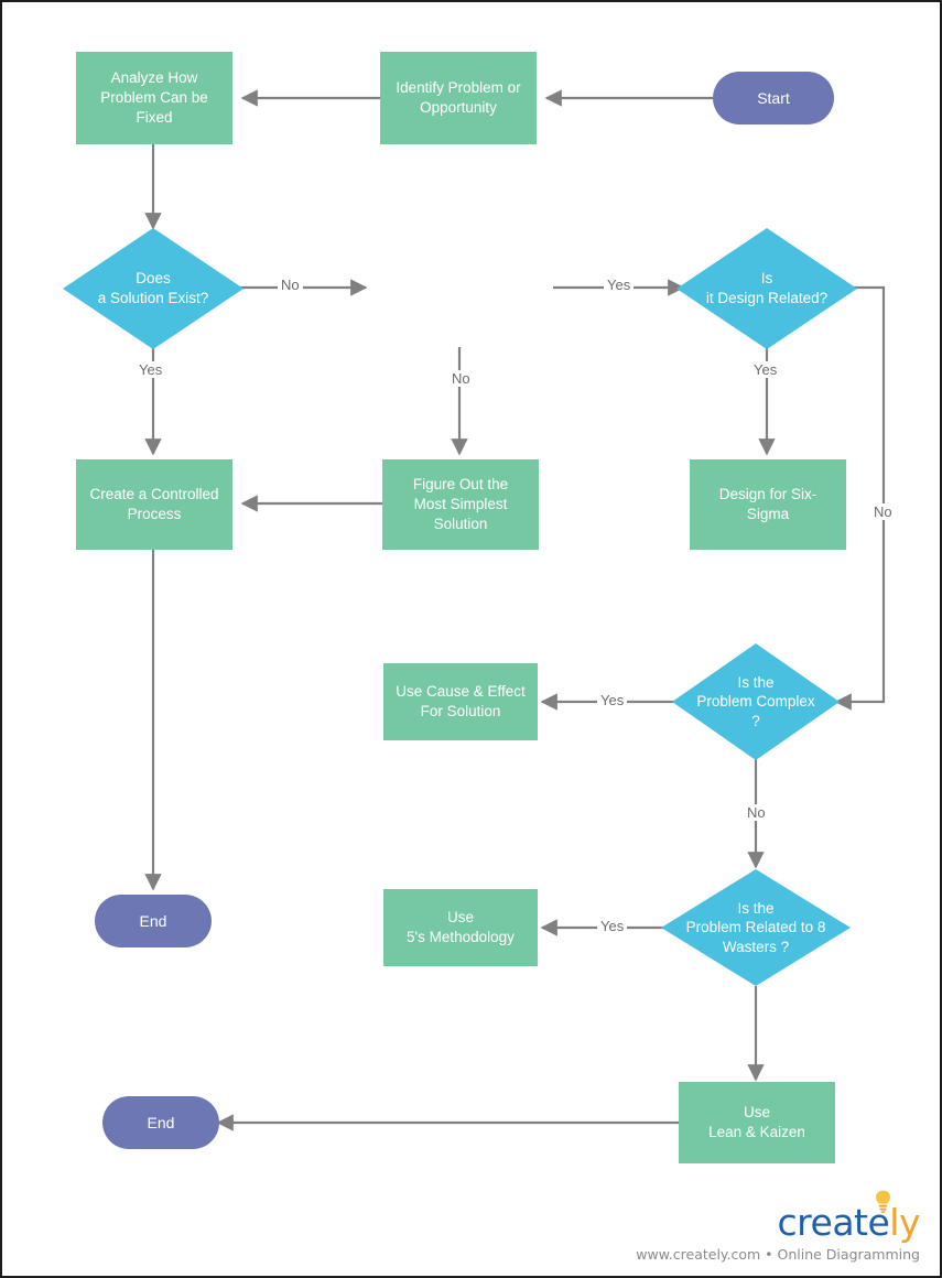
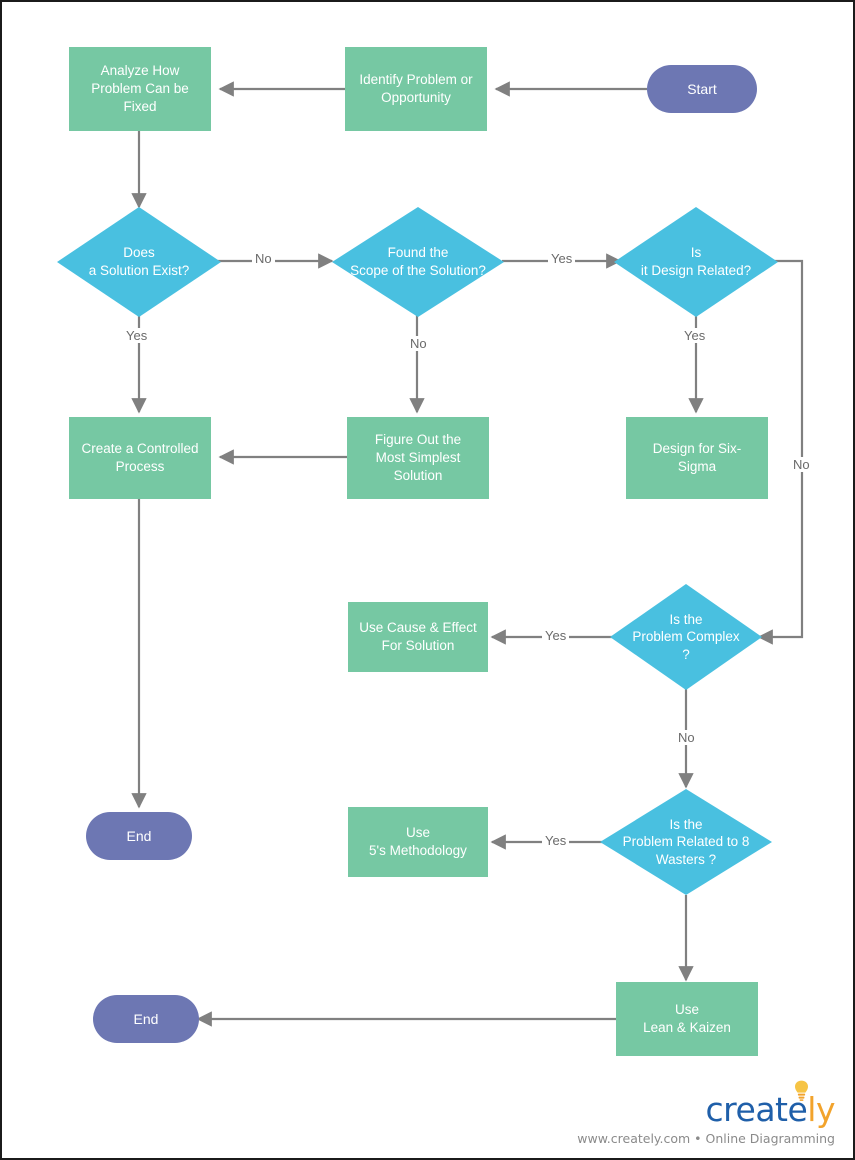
  Start
  Identify Problem or
  Opportunity
  Analyze How
  Problem Can be
  Fixed
  Does
  a Solution Exist?
+ Found the
+ Scope of the Solution?
  Is
  it Design Related?
  Create a Controlled
  Process
  Figure Out the
  Most Simplest
  Solution
  Design for Six-
  Sigma
  End
  Use Cause & Effect
  For Solution
  Is the
  Problem Complex
  ?
  Use
  5's Methodology
  Is the
  Problem Related to 8
  Wasters ?
  Use
  Lean & Kaizen
  End
  No
  Yes
  Yes
  No
  Yes
  No
  Yes
  No
  Yes
  creately
  www.creately.com • Online Diagramming
